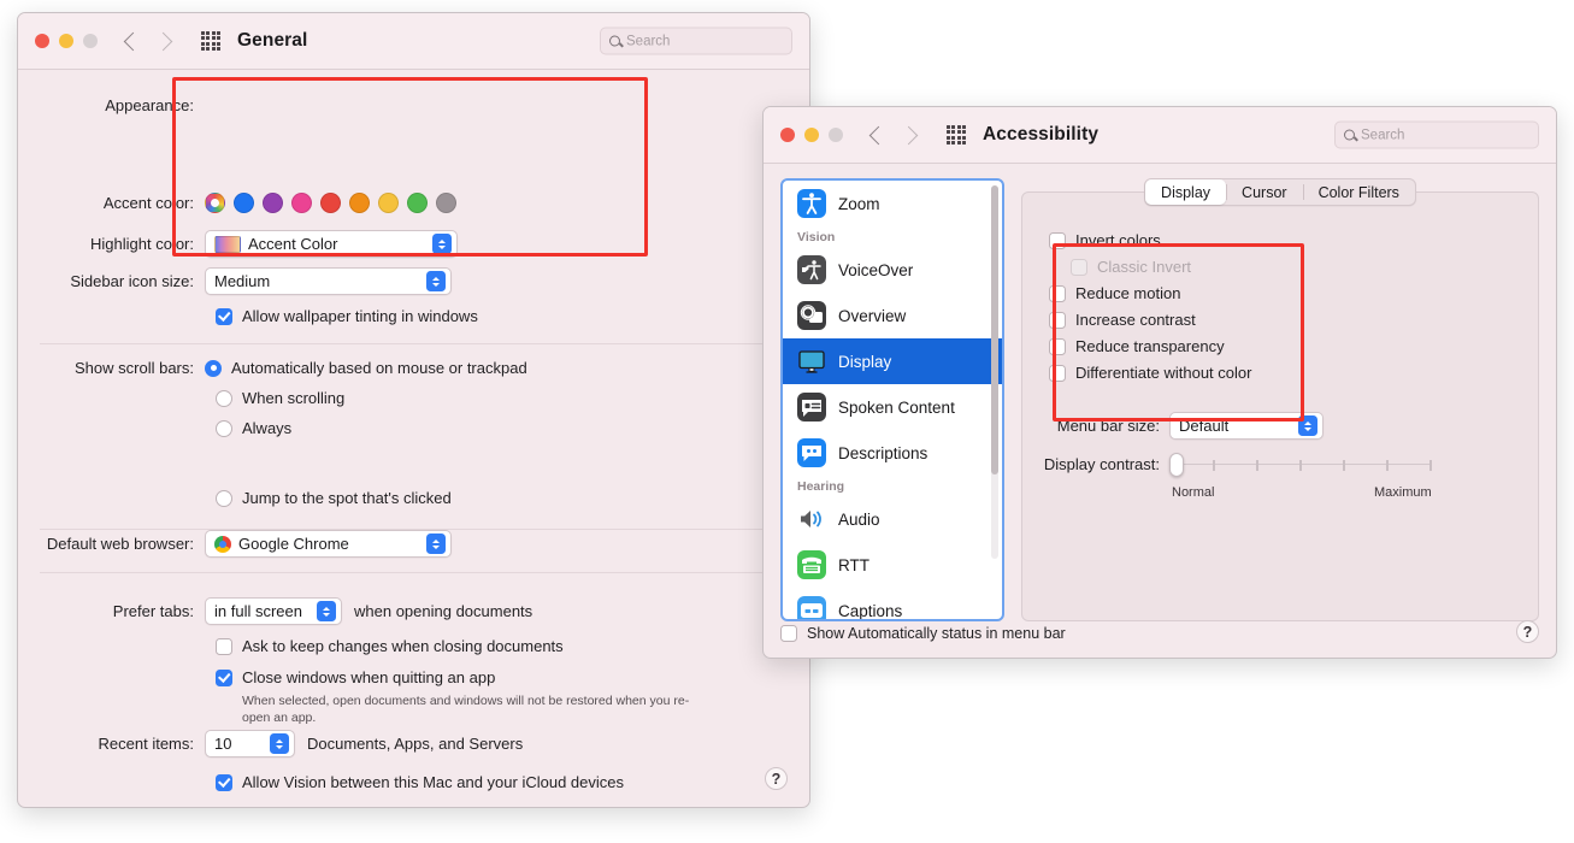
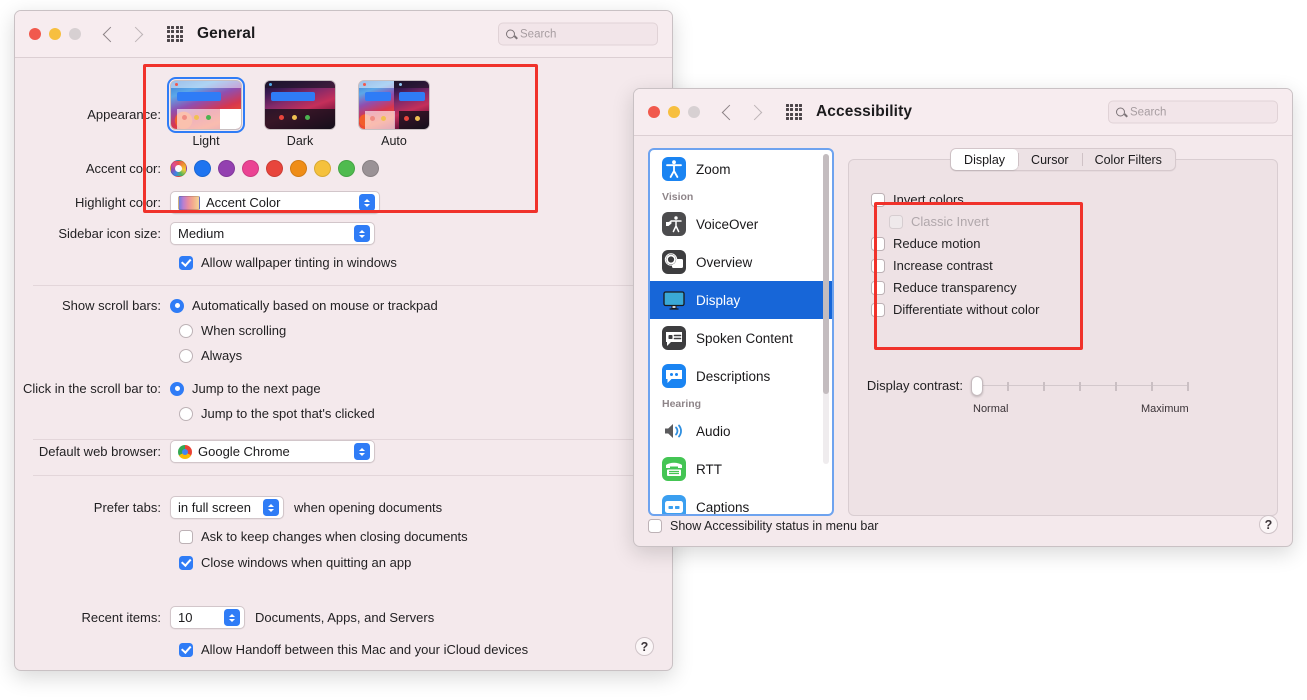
  General
  Search
  Appearance:
+ Light
+ Dark
+ Auto
  Accent color:
  Highlight color:
  Accent Color
  Sidebar icon size:
  Medium
  Allow wallpaper tinting in windows
  Show scroll bars:
  Automatically based on mouse or trackpad
  When scrolling
  Always
+ Click in the scroll bar to:
+ Jump to the next page
  Jump to the spot that's clicked
  Default web browser:
  Google Chrome
  Prefer tabs:
  in full screen
  when opening documents
  Ask to keep changes when closing documents
  Close windows when quitting an app
- When selected, open documents and windows will not be restored when you re-open an app.
  Recent items:
  10
  Documents, Apps, and Servers
- Allow Vision between this Mac and your iCloud devices
+ Allow Handoff between this Mac and your iCloud devices
  ?
  Accessibility
  Search
  Zoom
  Vision
  VoiceOver
  Overview
  Display
  Spoken Content
  Descriptions
  Hearing
  Audio
  RTT
  Captions
  Display
  Cursor
  Color Filters
  Invert colors
  Classic Invert
  Reduce motion
  Increase contrast
  Reduce transparency
  Differentiate without color
- Menu bar size:
- Default
  Display contrast:
  Normal
  Maximum
- Show Automatically status in menu bar
+ Show Accessibility status in menu bar
  ?
